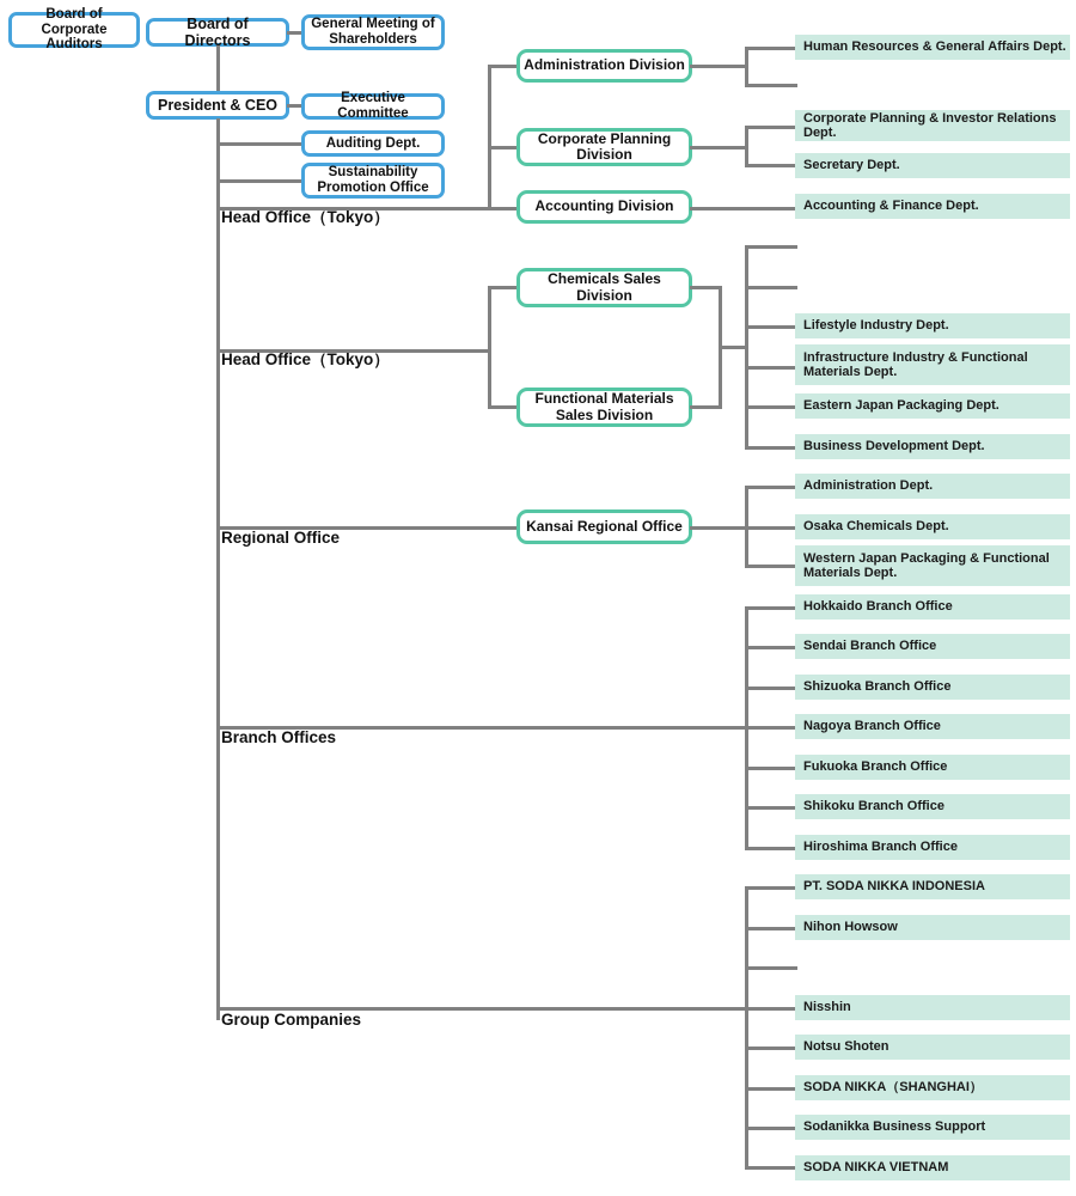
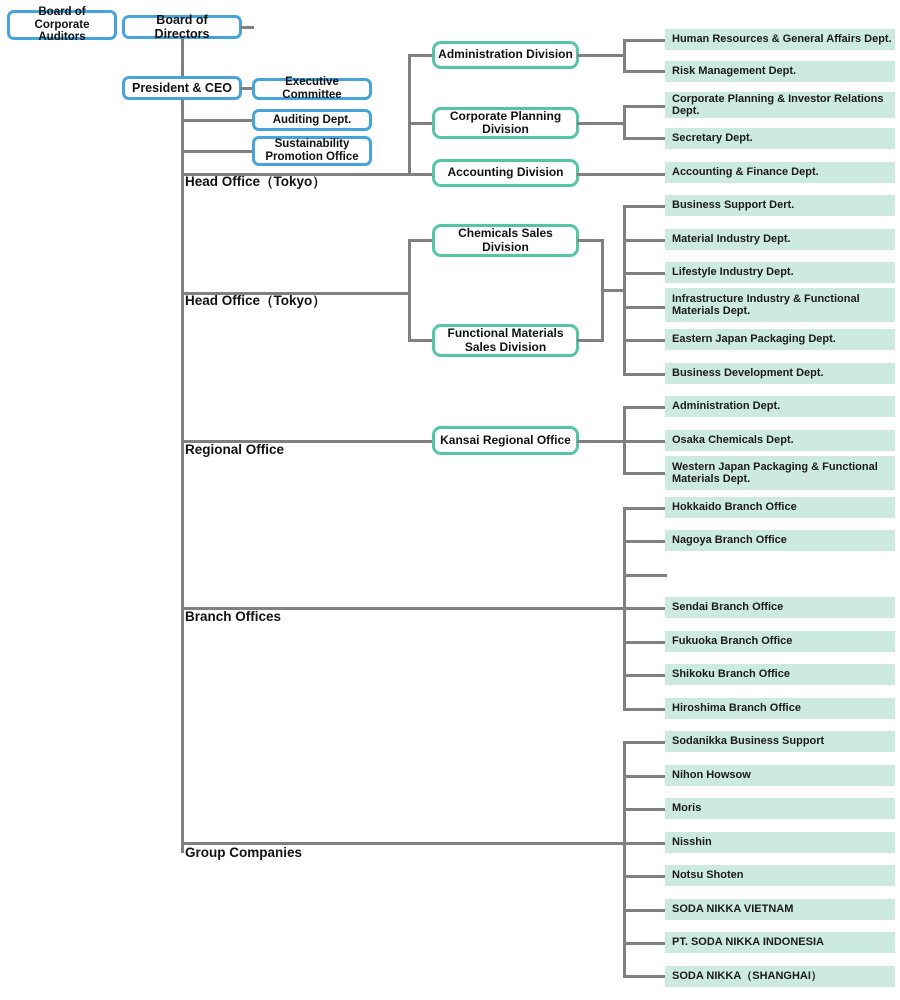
  Board of Corporate
  Auditors
  Board of Directors
- General Meeting of
- Shareholders
  President & CEO
  Executive Committee
  Auditing Dept.
  Sustainability
  Promotion Office
  Head Office（Tokyo）
  Head Office（Tokyo）
  Regional Office
  Branch Offices
  Group Companies
  Administration Division
  Corporate Planning
  Division
  Accounting Division
  Human Resources & General Affairs Dept.
+ Risk Management Dept.
  Corporate Planning & Investor Relations
  Dept.
  Secretary Dept.
  Accounting & Finance Dept.
  Chemicals Sales
  Division
  Functional Materials
  Sales Division
+ Business Support Dert.
+ Material Industry Dept.
  Lifestyle Industry Dept.
  Infrastructure Industry & Functional
  Materials Dept.
  Eastern Japan Packaging Dept.
  Business Development Dept.
  Kansai Regional Office
  Administration Dept.
  Osaka Chemicals Dept.
  Western Japan Packaging & Functional
  Materials Dept.
  Hokkaido Branch Office
- Sendai Branch Office
+ Nagoya Branch Office
- Shizuoka Branch Office
- Nagoya Branch Office
+ Sendai Branch Office
  Fukuoka Branch Office
  Shikoku Branch Office
  Hiroshima Branch Office
- PT. SODA NIKKA INDONESIA
+ Sodanikka Business Support
  Nihon Howsow
+ Moris
  Nisshin
  Notsu Shoten
- SODA NIKKA（SHANGHAI）
+ SODA NIKKA VIETNAM
- Sodanikka Business Support
+ PT. SODA NIKKA INDONESIA
- SODA NIKKA VIETNAM
+ SODA NIKKA（SHANGHAI）
